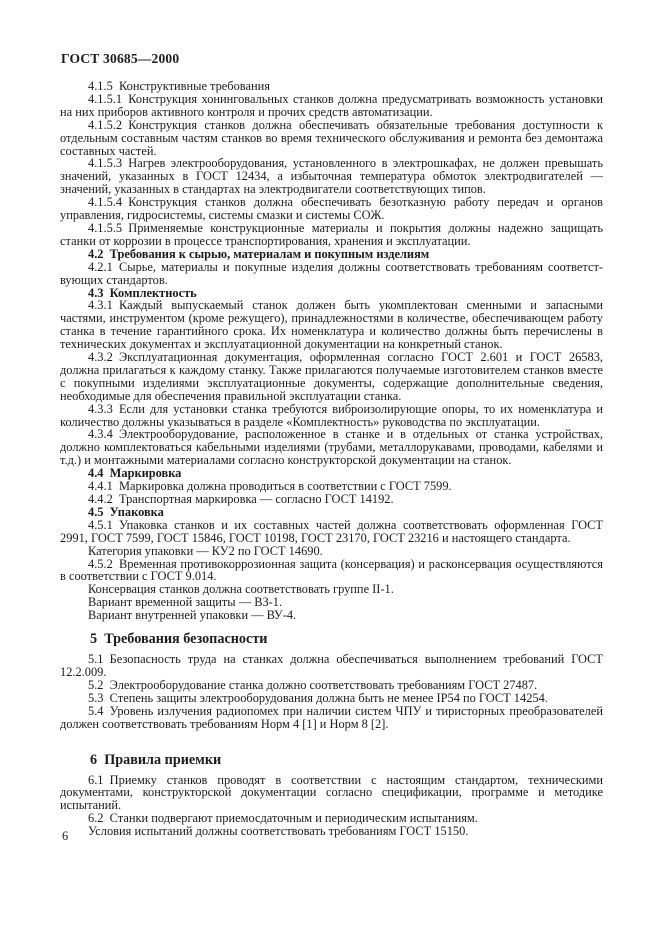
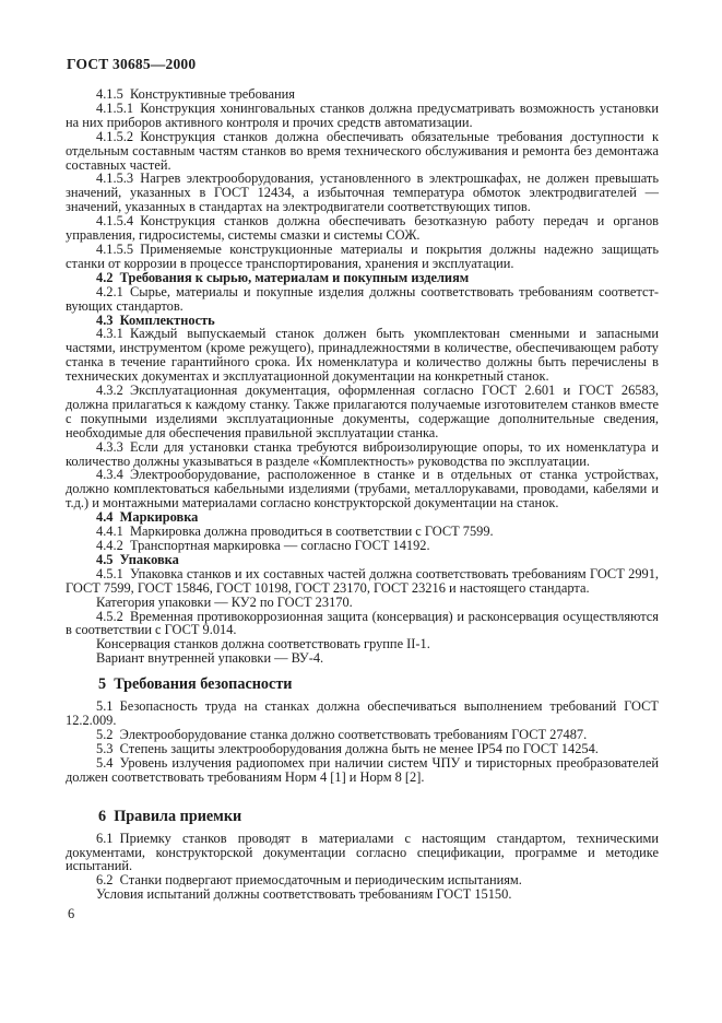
  ГОСТ 30685—2000
  4.1.5 Конструктивные требования
  4.1.5.1 Конструкция хонинговальных станков должна предусматривать возможность установ­ки на них приборов активного контроля и прочих средств автоматизации.
  4.1.5.2 Конструкция станков должна обеспечивать обязательные требования доступности к отдельным составным частям станков во время технического обслуживания и ремонта без демон­тажа составных частей.
  4.1.5.3 Нагрев электрооборудования, установленного в электрошкафах, не должен превышать значений, указанных в ГОСТ 12434, а избыточная температура обмоток электродвигателей — значений, указанных в стандартах на электродвигатели соответствующих типов.
  4.1.5.4 Конструкция станков должна обеспечивать безотказную работу передач и органов управления, гидросистемы, системы смазки и системы СОЖ.
  4.1.5.5 Применяемые конструкционные материалы и покрытия должны надежно защищать станки от коррозии в процессе транспортирования, хранения и эксплуатации.
  4.2 Требования к сырью, материалам и покупным изделиям
  4.2.1 Сырье, материалы и покупные изделия должны соответствовать требованиям соответст­вующих стандартов.
  4.3 Комплектность
  4.3.1 Каждый выпускаемый станок должен быть укомплектован сменными и запасными частями, инструментом (кроме режущего), принадлежностями в количестве, обеспечивающем работу станка в течение гарантийного срока. Их номенклатура и количество должны быть перечис­лены в технических документах и эксплуатационной документации на конкретный станок.
  4.3.2 Эксплуатационная документация, оформленная согласно ГОСТ 2.601 и ГОСТ 26583, должна прилагаться к каждому станку. Также прилагаются получаемые изготовителем станков вместе с покупными изделиями эксплуатационные документы, содержащие дополнительные све­дения, необходимые для обеспечения правильной эксплуатации станка.
  4.3.3 Если для установки станка требуются виброизолирующие опоры, то их номенклатура и количество должны указываться в разделе «Комплектность» руководства по эксплуатации.
  4.3.4 Электрооборудование, расположенное в станке и в отдельных от станка устройствах, должно комплектоваться кабельными изделиями (трубами, металлорукавами, проводами, кабелями и т.д.) и монтажными материалами согласно конструкторской документации на станок.
  4.4 Маркировка
  4.4.1 Маркировка должна проводиться в соответствии с ГОСТ 7599.
  4.4.2 Транспортная маркировка — согласно ГОСТ 14192.
  4.5 Упаковка
- 4.5.1 Упаковка станков и их составных частей должна соответствовать оформленная ГОСТ 2991, ГОСТ 7599, ГОСТ 15846, ГОСТ 10198, ГОСТ 23170, ГОСТ 23216 и настоящего стандарта.
+ 4.5.1 Упаковка станков и их составных частей должна соответствовать требованиям ГОСТ 2991, ГОСТ 7599, ГОСТ 15846, ГОСТ 10198, ГОСТ 23170, ГОСТ 23216 и настоящего стандарта.
- Категория упаковки — КУ2 по ГОСТ 14690.
+ Категория упаковки — КУ2 по ГОСТ 23170.
  4.5.2 Временная противокоррозионная защита (консервация) и расконсервация осуществля­ются в соответствии с ГОСТ 9.014.
  Консервация станков должна соответствовать группе II-1.
- Вариант временной защиты — ВЗ-1.
  Вариант внутренней упаковки — ВУ-4.
  5 Требования безопасности
  5.1 Безопасность труда на станках должна обеспечиваться выполнением требований ГОСТ 12.2.009.
  5.2 Электрооборудование станка должно соответствовать требованиям ГОСТ 27487.
  5.3 Степень защиты электрооборудования должна быть не менее IP54 по ГОСТ 14254.
  5.4 Уровень излучения радиопомех при наличии систем ЧПУ и тиристорных преобразователей должен соответствовать требованиям Норм 4 [1] и Норм 8 [2].
  6 Правила приемки
- 6.1 Приемку станков проводят в соответствии с настоящим стандартом, техническими документами, конструкторской документации согласно спецификации, программе и методике испытаний.
+ 6.1 Приемку станков проводят в материалами с настоящим стандартом, техническими документами, конструкторской документации согласно спецификации, программе и методике испытаний.
  6.2 Станки подвергают приемосдаточным и периодическим испытаниям.
  Условия испытаний должны соответствовать требованиям ГОСТ 15150.
  6
